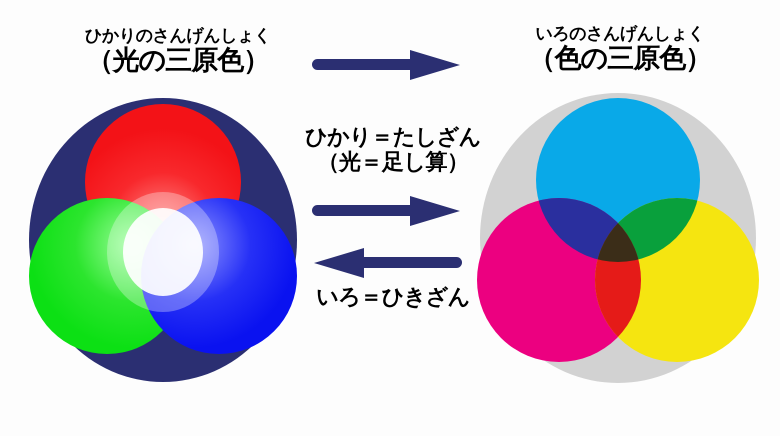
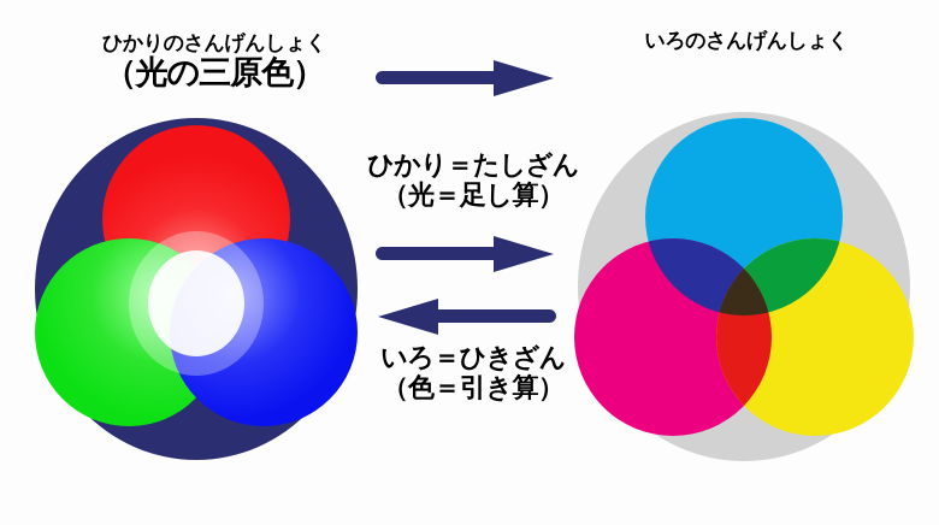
  ひかりのさんげんしょく
  （光の三原色）
  いろのさんげんしょく
- （色の三原色）
  ひかり＝たしざん
  （光＝足し算）
  いろ＝ひきざん
+ （色＝引き算）
